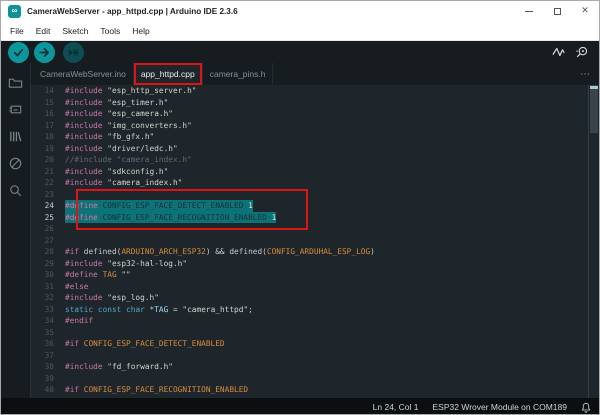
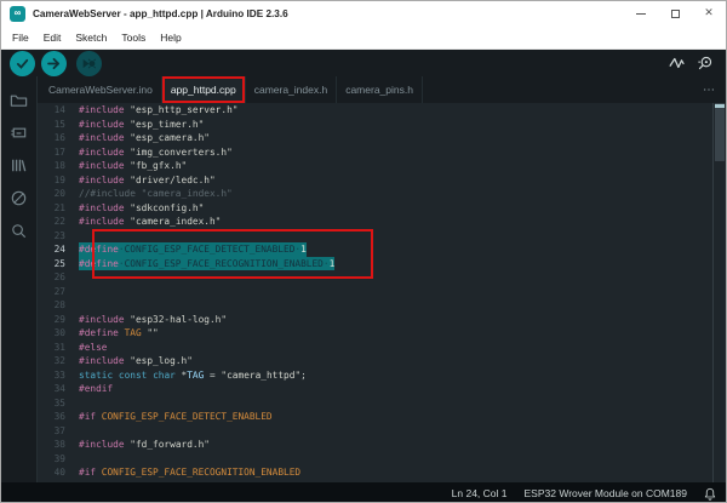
  ∞
  CameraWebServer - app_httpd.cpp | Arduino IDE 2.3.6
  ✕
  File
  Edit
  Sketch
  Tools
  Help
  CameraWebServer.ino
  app_httpd.cpp
+ camera_index.h
  camera_pins.h
  ⋯
  14
  #include "esp_http_server.h"
  15
  #include "esp_timer.h"
  16
  #include "esp_camera.h"
  17
  #include "img_converters.h"
  18
  #include "fb_gfx.h"
  19
  #include "driver/ledc.h"
  20
  //#include "camera_index.h"
  21
  #include "sdkconfig.h"
  22
  #include "camera_index.h"
  23
  24
  #define·CONFIG_ESP_FACE_DETECT_ENABLED·1
  25
  #define·CONFIG_ESP_FACE_RECOGNITION_ENABLED·1
  26
  27
  28
- #if defined(ARDUINO_ARCH_ESP32) && defined(CONFIG_ARDUHAL_ESP_LOG)
  29
  #include "esp32-hal-log.h"
  30
  #define TAG ""
  31
  #else
  32
  #include "esp_log.h"
  33
  static const char *TAG = "camera_httpd";
  34
  #endif
  35
  36
  #if CONFIG_ESP_FACE_DETECT_ENABLED
  37
  38
  #include "fd_forward.h"
  39
  40
  #if CONFIG_ESP_FACE_RECOGNITION_ENABLED
  Ln 24, Col 1
  ESP32 Wrover Module on COM189
